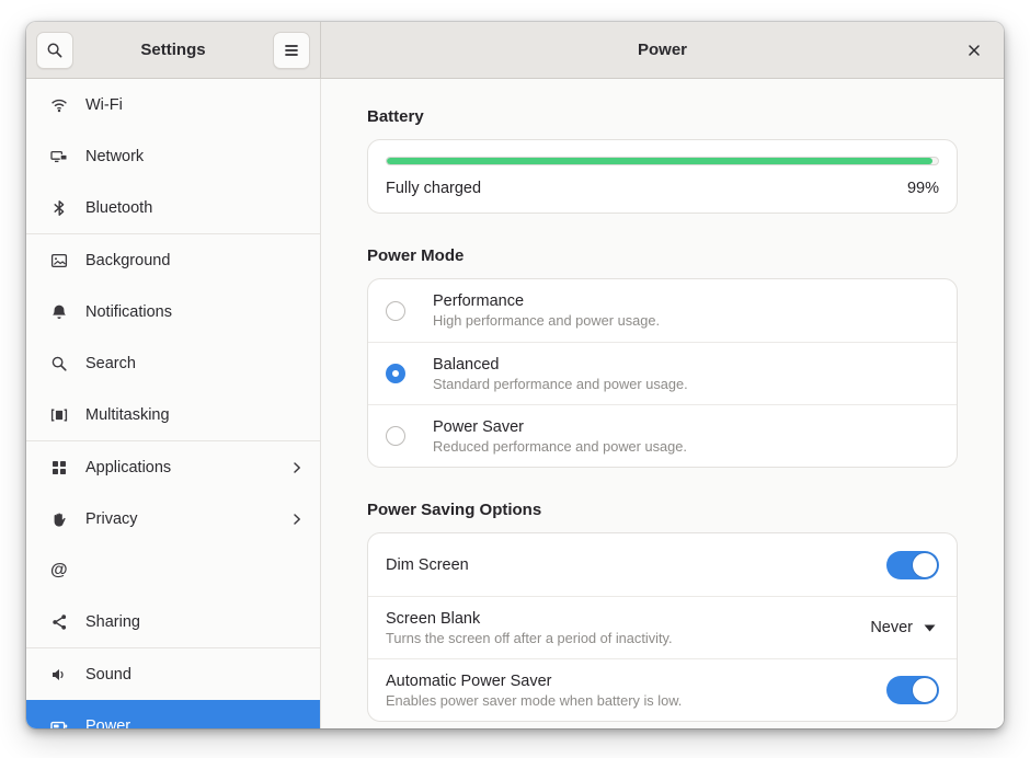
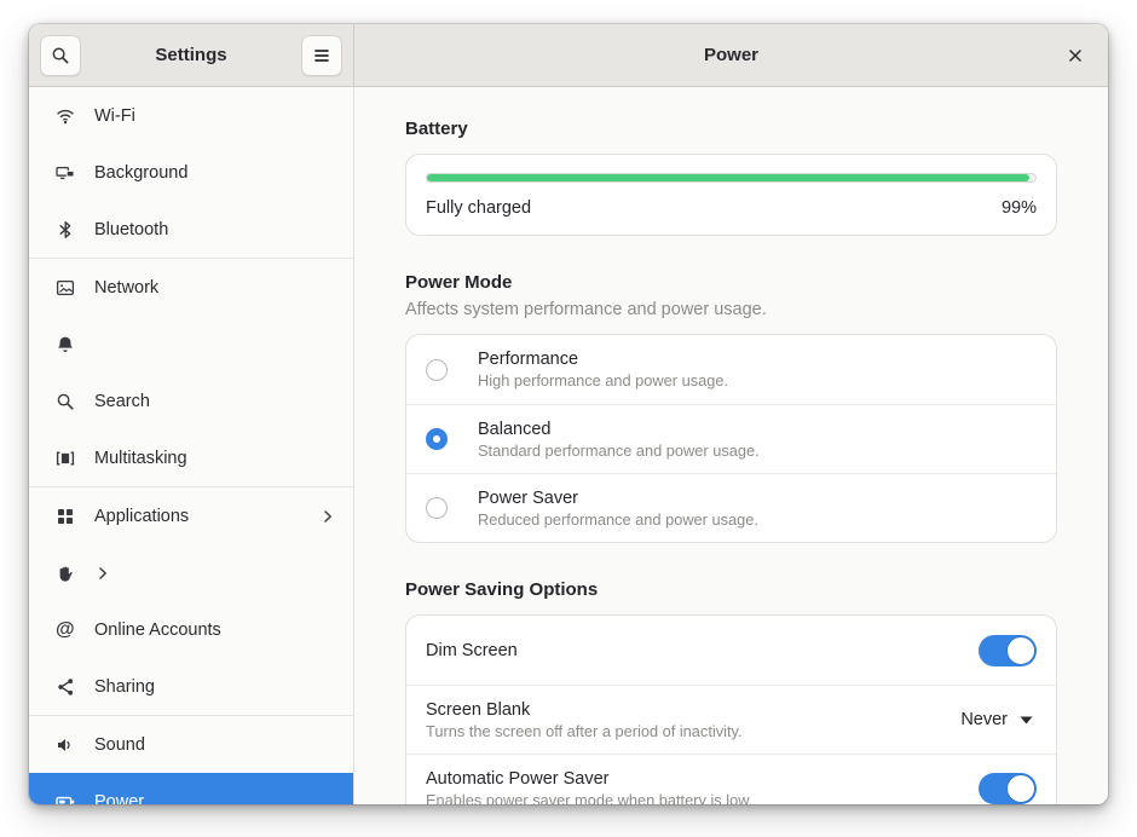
  Settings
  Power
  Wi-Fi
- Network
+ Background
  Bluetooth
- Background
+ Network
- Notifications
  Search
  Multitasking
  Applications
- Privacy
  @
+ Online Accounts
  Sharing
  Sound
  Power
  Battery
  Fully charged
  99%
  Power Mode
+ Affects system performance and power usage.
  Performance
  High performance and power usage.
  Balanced
  Standard performance and power usage.
  Power Saver
  Reduced performance and power usage.
  Power Saving Options
  Dim Screen
  Screen Blank
  Turns the screen off after a period of inactivity.
  Never
  Automatic Power Saver
  Enables power saver mode when battery is low.
